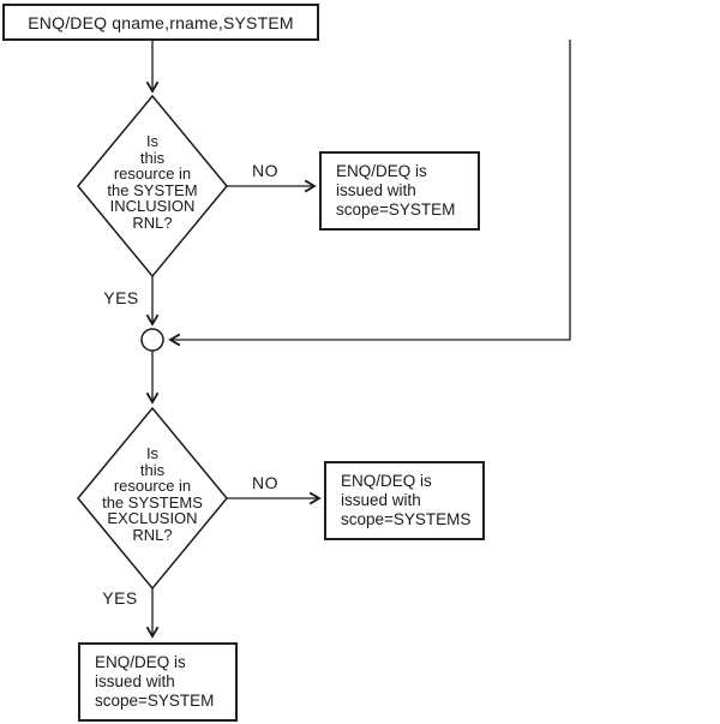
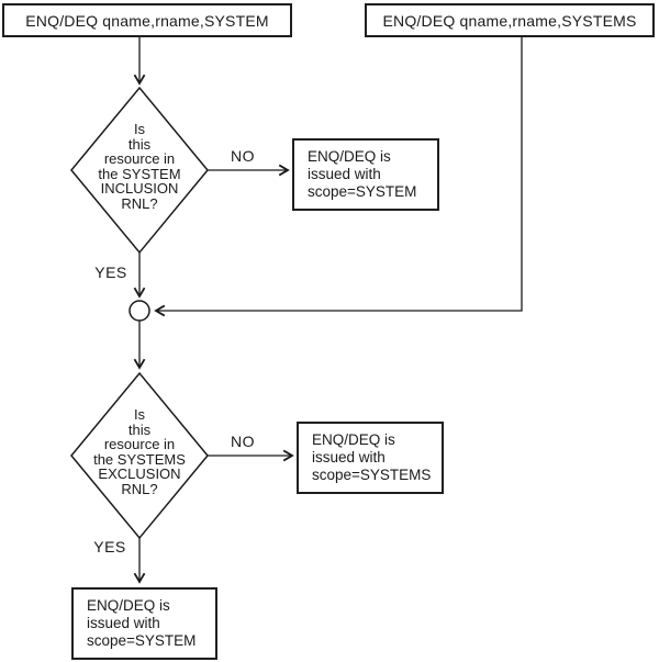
  ENQ/DEQ qname,rname,SYSTEM
+ ENQ/DEQ qname,rname,SYSTEMS
  Is
  this
  resource in
  the SYSTEM
  INCLUSION
  RNL?
  NO
  YES
  ENQ/DEQ is
  issued with
  scope=SYSTEM
  Is
  this
  resource in
  the SYSTEMS
  EXCLUSION
  RNL?
  NO
  YES
  ENQ/DEQ is
  issued with
  scope=SYSTEMS
  ENQ/DEQ is
  issued with
  scope=SYSTEM
